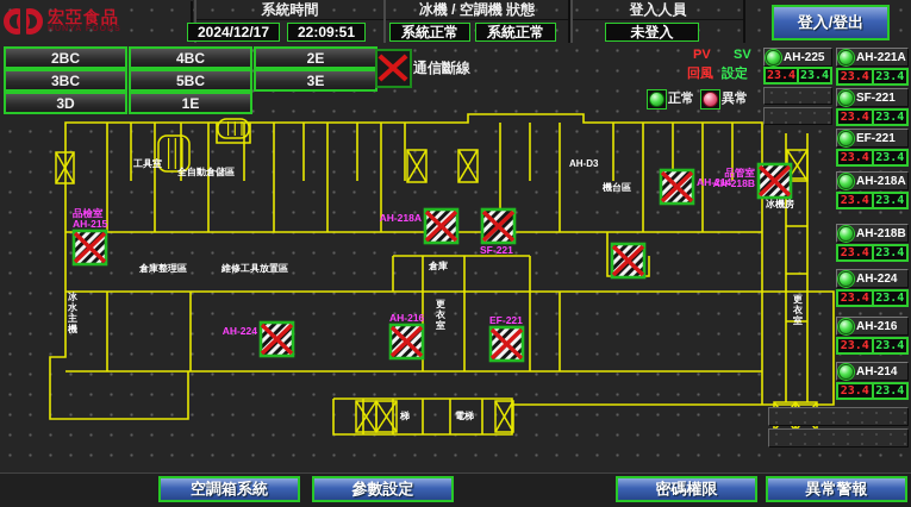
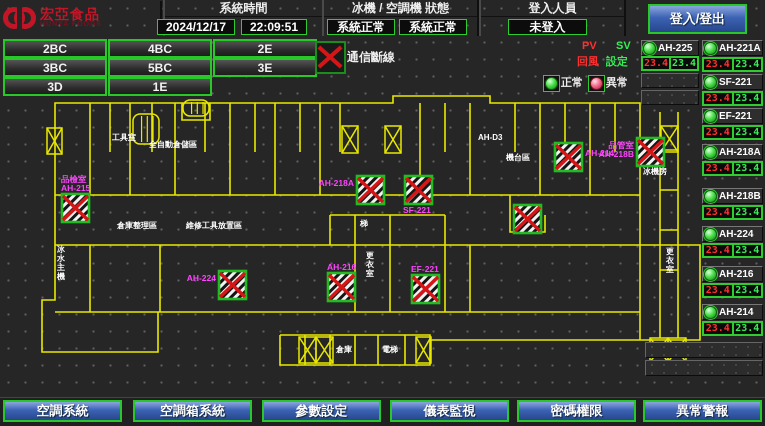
  冰水主機
  工具室
  全自動倉儲區
  AH-D3
  機台區
  冰機房
  倉庫整理區
  維修工具放置區
- 倉庫
+ 梯
  更衣室
  更衣室
- 梯
+ 倉庫
  電梯
  品檢室
  AH-215
  AH-218A
  SF-221
  AH-214
  品管室
  AH-218B
  AH-224
  AH-216
  EF-221
  宏亞食品
  系統時間
  2024/12/17
  22:09:51
  冰機 / 空調機 狀態
  系統正常
  系統正常
  登入人員
  未登入
  登入/登出
  2BC
  4BC
  2E
  3BC
  5BC
  3E
  3D
  1E
  通信斷線
  PV
  SV
  回風
  設定
  正常
  異常
  AH-225
  23.4
  23.4
  AH-221A
  23.4
  23.4
  SF-221
  23.4
  23.4
  EF-221
  23.4
  23.4
  AH-218A
  23.4
  23.4
  AH-218B
  23.4
  23.4
  AH-224
  23.4
  23.4
  AH-216
  23.4
  23.4
  AH-214
  23.4
  23.4
+ 空調系統
  空調箱系統
  參數設定
+ 儀表監視
  密碼權限
  異常警報
